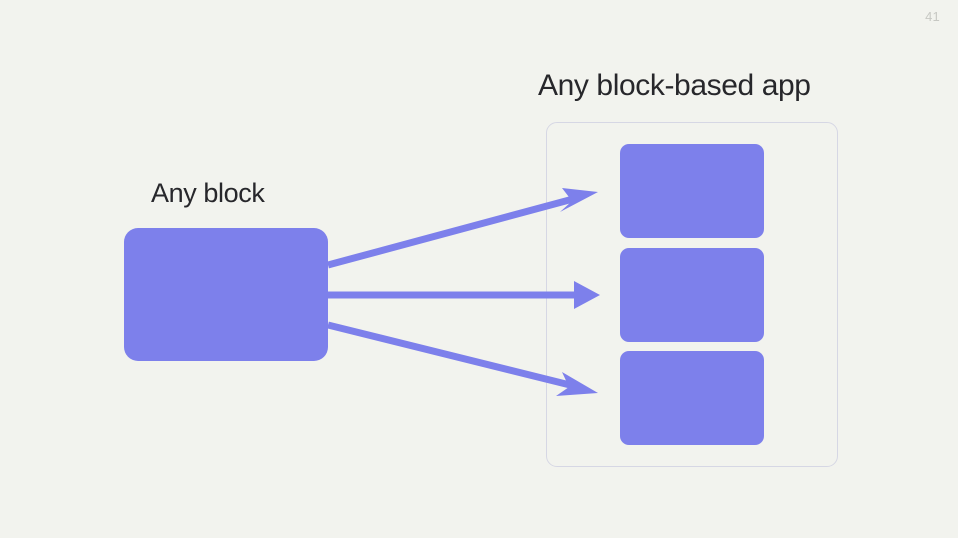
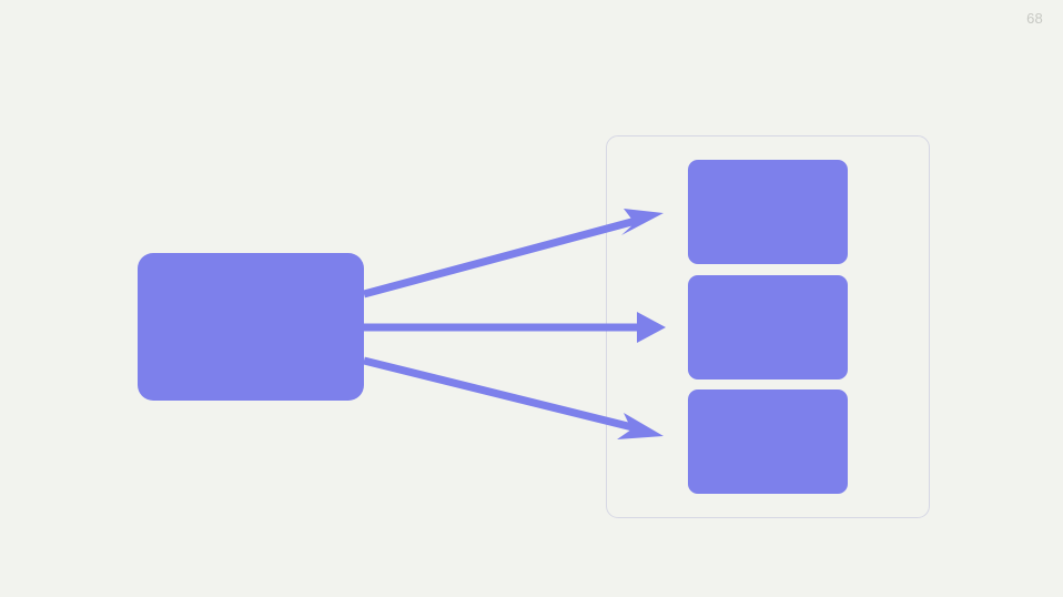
- 41
+ 68
- Any block-based app
- Any block
